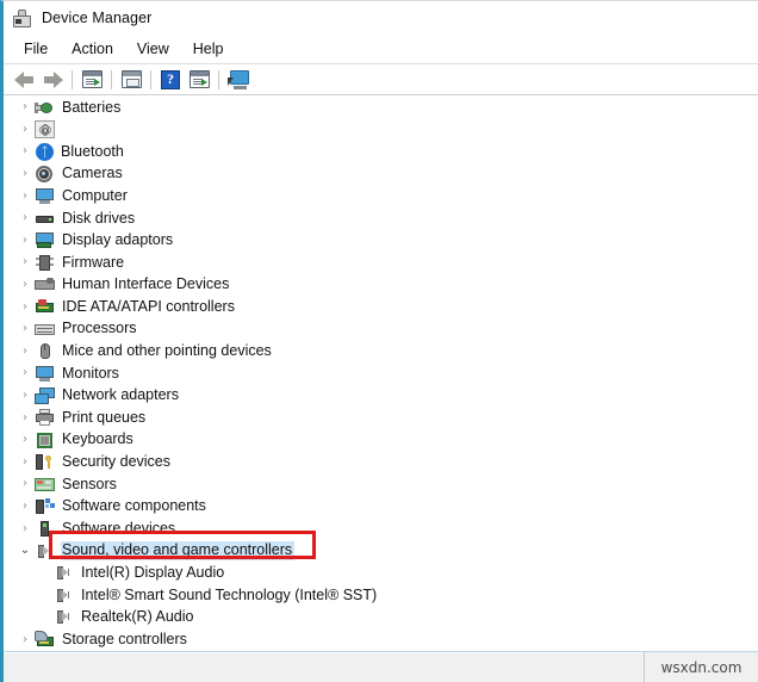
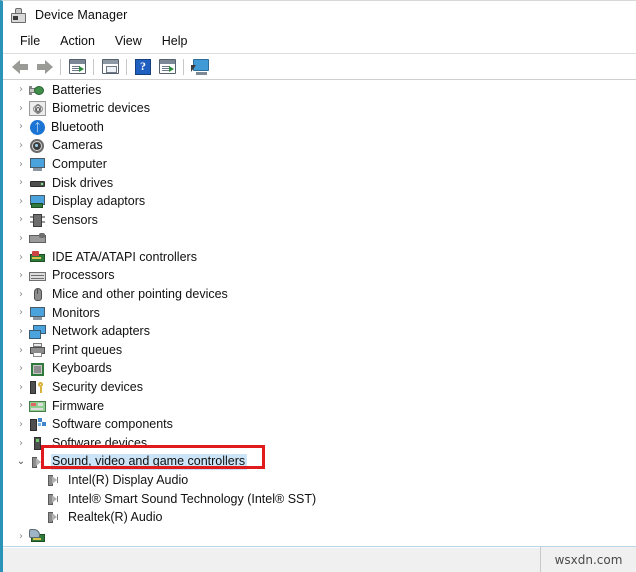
  Device Manager
  File
  Action
  View
  Help
  ?
  ›
  Batteries
  ›
+ Biometric devices
  ›
  ᛏ
  Bluetooth
  ›
  Cameras
  ›
  Computer
  ›
  Disk drives
  ›
  Display adaptors
  ›
- Firmware
+ Sensors
  ›
- Human Interface Devices
  ›
  IDE ATA/ATAPI controllers
  ›
  Processors
  ›
  Mice and other pointing devices
  ›
  Monitors
  ›
  Network adapters
  ›
  Print queues
  ›
  Keyboards
  ›
  Security devices
  ›
- Sensors
+ Firmware
  ›
  Software components
  ›
  Software devices
  ⌄
  Sound, video and game controllers
  Intel(R) Display Audio
  Intel® Smart Sound Technology (Intel® SST)
  Realtek(R) Audio
  ›
- Storage controllers
  wsxdn.com
